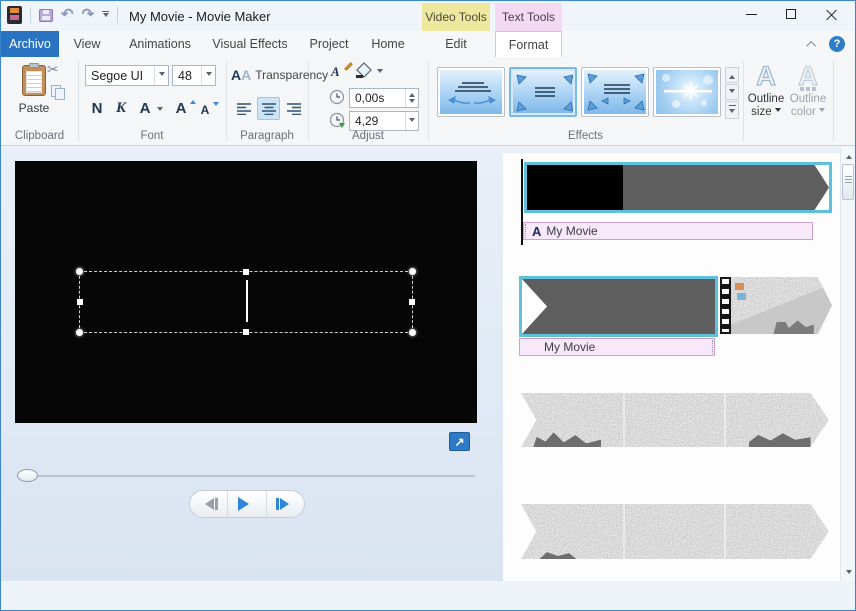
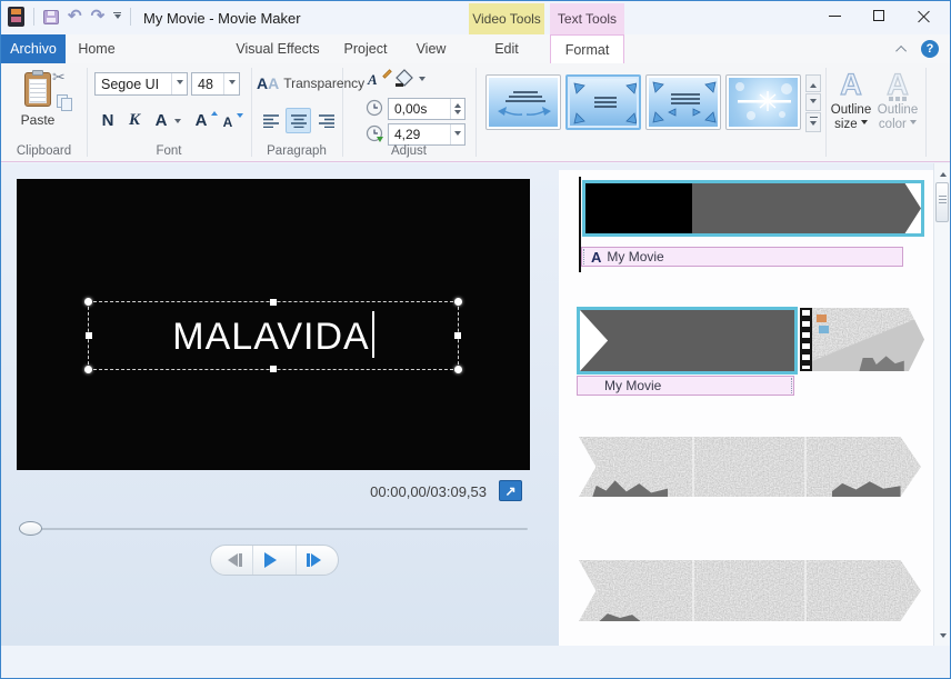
  ↶
  ↷
  My Movie - Movie Maker
  Video Tools
  Text Tools
  Archivo
- View
+ Home
- Animations
  Visual Effects
  Project
- Home
+ View
  Edit
  Format
  ?
  Paste
  ✂
  Clipboard
  Segoe UI
  48
  N
  K
  A
  A
  A
  Font
  AA
  Transparency
  Paragraph
  A
  0,00s
  4,29
  Adjust
- Effects
  A
  Outline
  size
  A
  Outline
  color
+ MALAVIDA
+ 00:00,00/03:09,53
  ↗
  A
  My Movie
  My Movie
